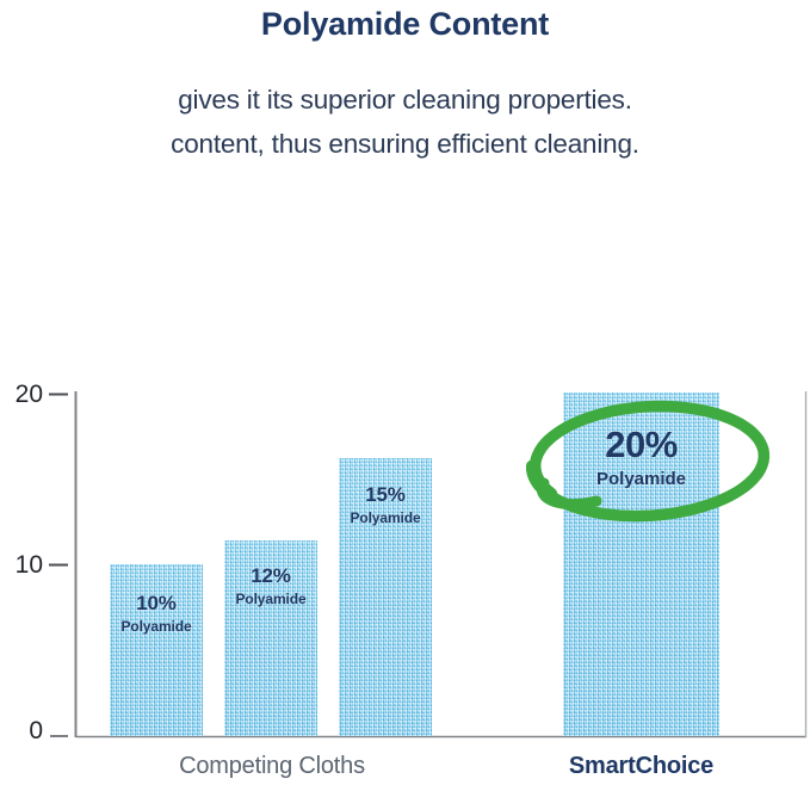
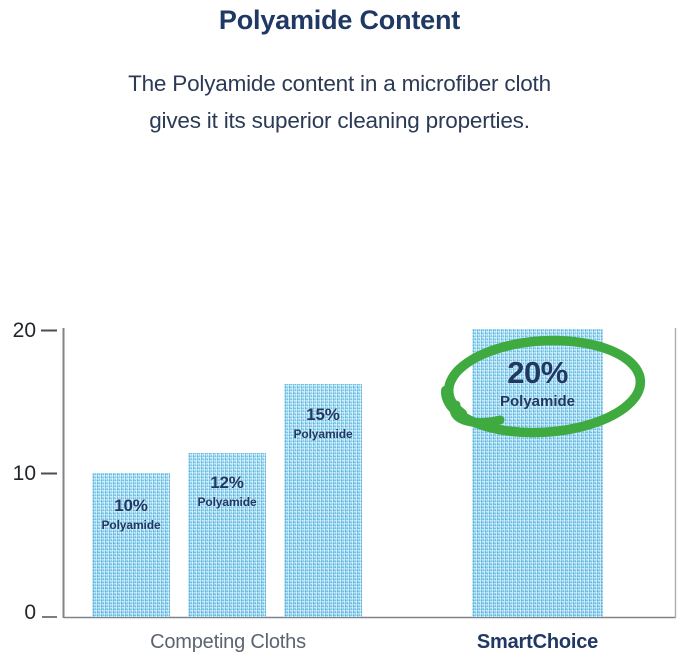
  Polyamide Content
+ The Polyamide content in a microfiber cloth
  gives it its superior cleaning properties.
- content, thus ensuring efficient cleaning.
  20
  10
  0
  10%
  Polyamide
  12%
  Polyamide
  15%
  Polyamide
  20%
  Polyamide
  Competing Cloths
  SmartChoice
